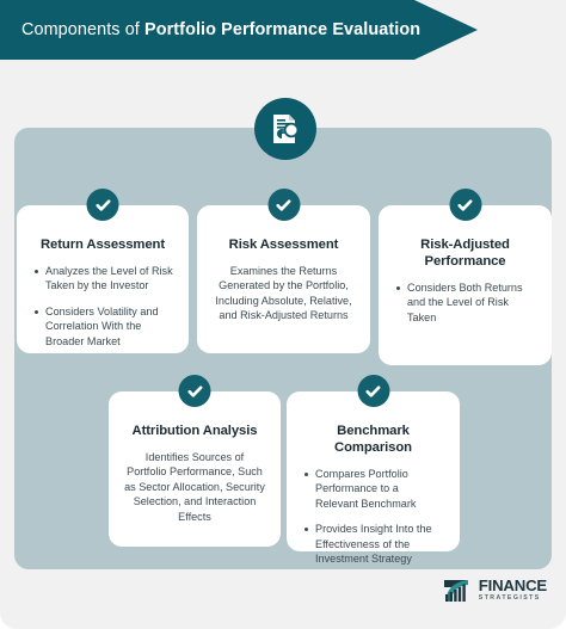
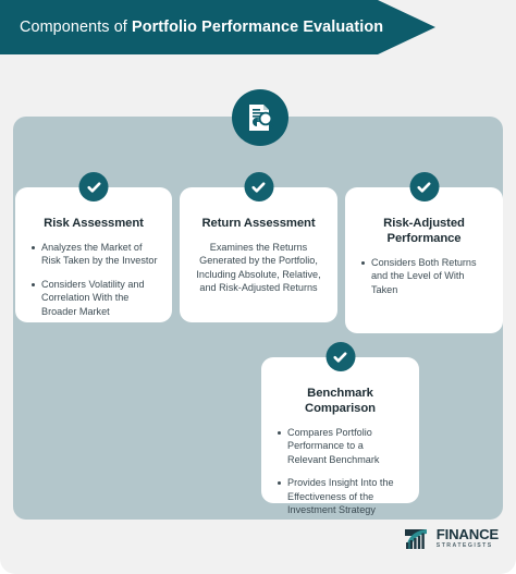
  Components of Portfolio Performance Evaluation
- Return Assessment
+ Risk Assessment
- Analyzes the Level of Risk Taken by the Investor
+ Analyzes the Market of Risk Taken by the Investor
  Considers Volatility and Correlation With the Broader Market
- Risk Assessment
+ Return Assessment
  Examines the Returns Generated by the Portfolio, Including Absolute, Relative, and Risk-Adjusted Returns
  Risk-Adjusted Performance
- Considers Both Returns and the Level of Risk Taken
+ Considers Both Returns and the Level of With Taken
- Attribution Analysis
- Identifies Sources of Portfolio Performance, Such as Sector Allocation, Security Selection, and Interaction Effects
  Benchmark Comparison
  Compares Portfolio Performance to a Relevant Benchmark
  Provides Insight Into the Effectiveness of the Investment Strategy
  FINANCE
